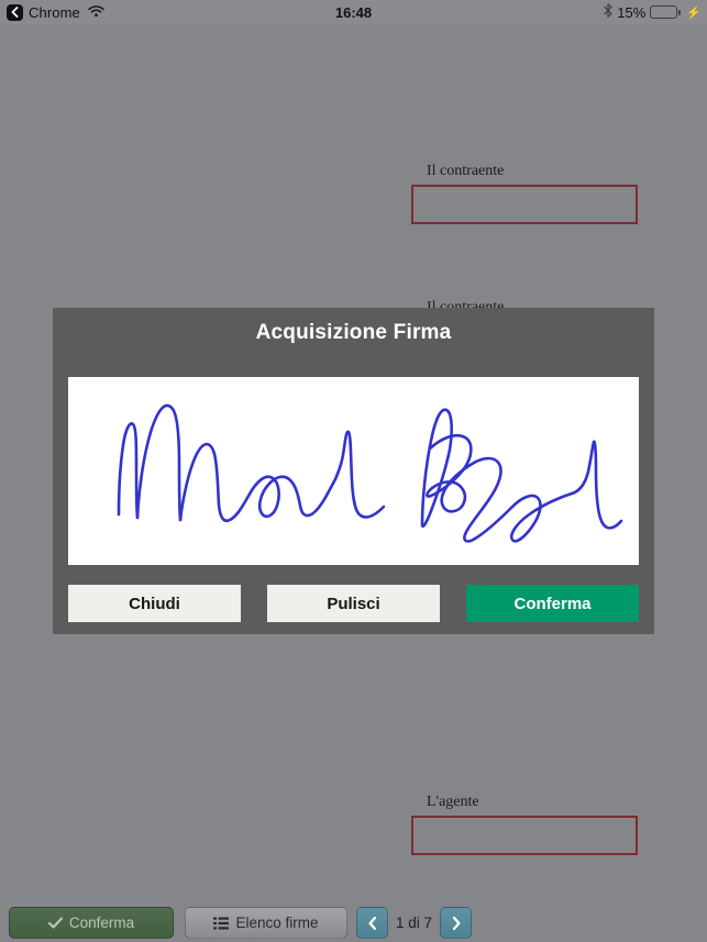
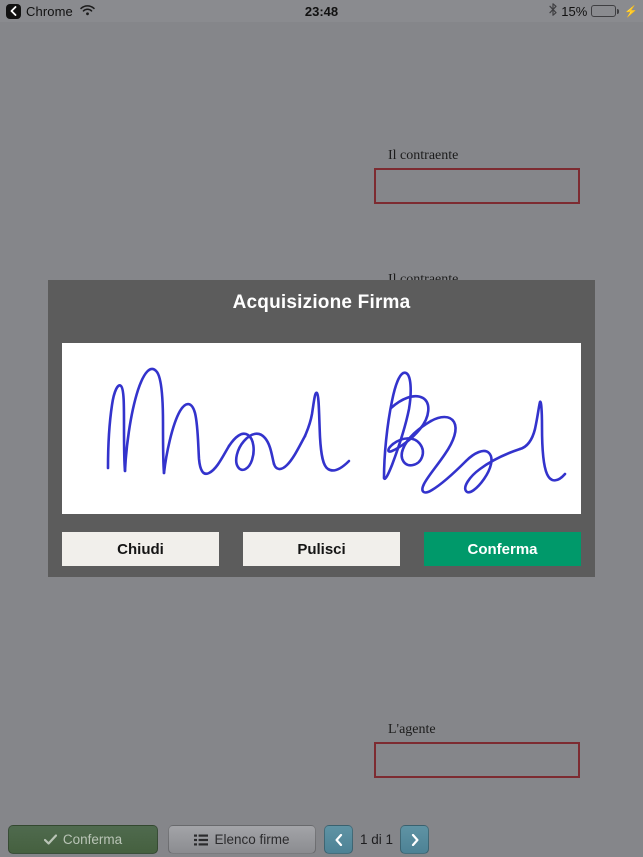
  Chrome
- 16:48
+ 23:48
  15%
  ⚡
  Il contraente
  L'agente
  Acquisizione Firma
  Chiudi
  Pulisci
  Conferma
  Conferma
  Elenco firme
- 1 di 7
+ 1 di 1
